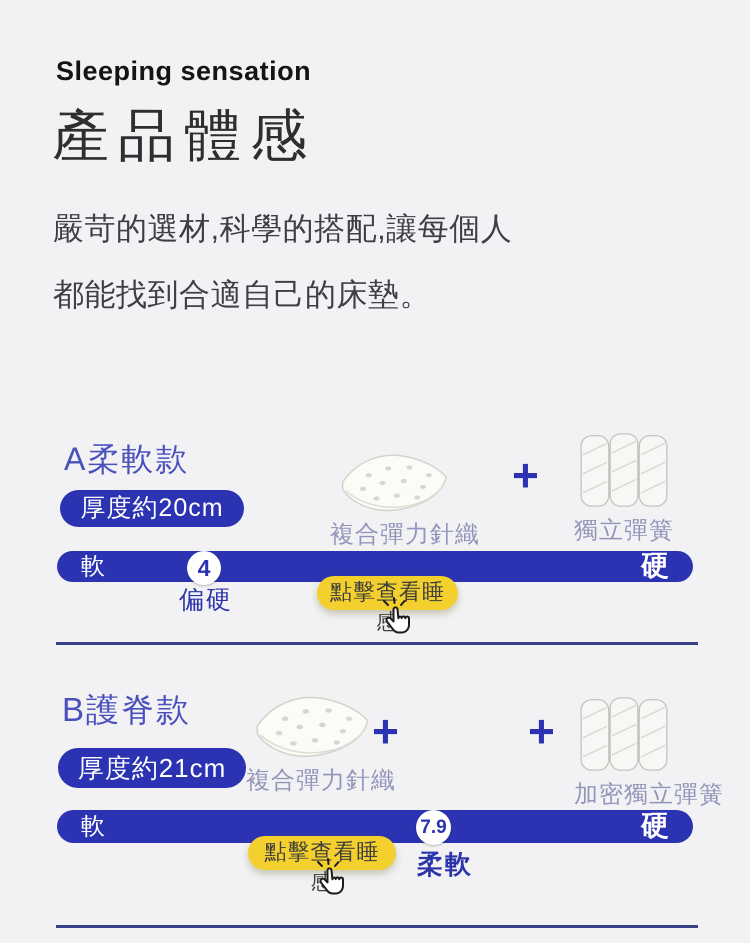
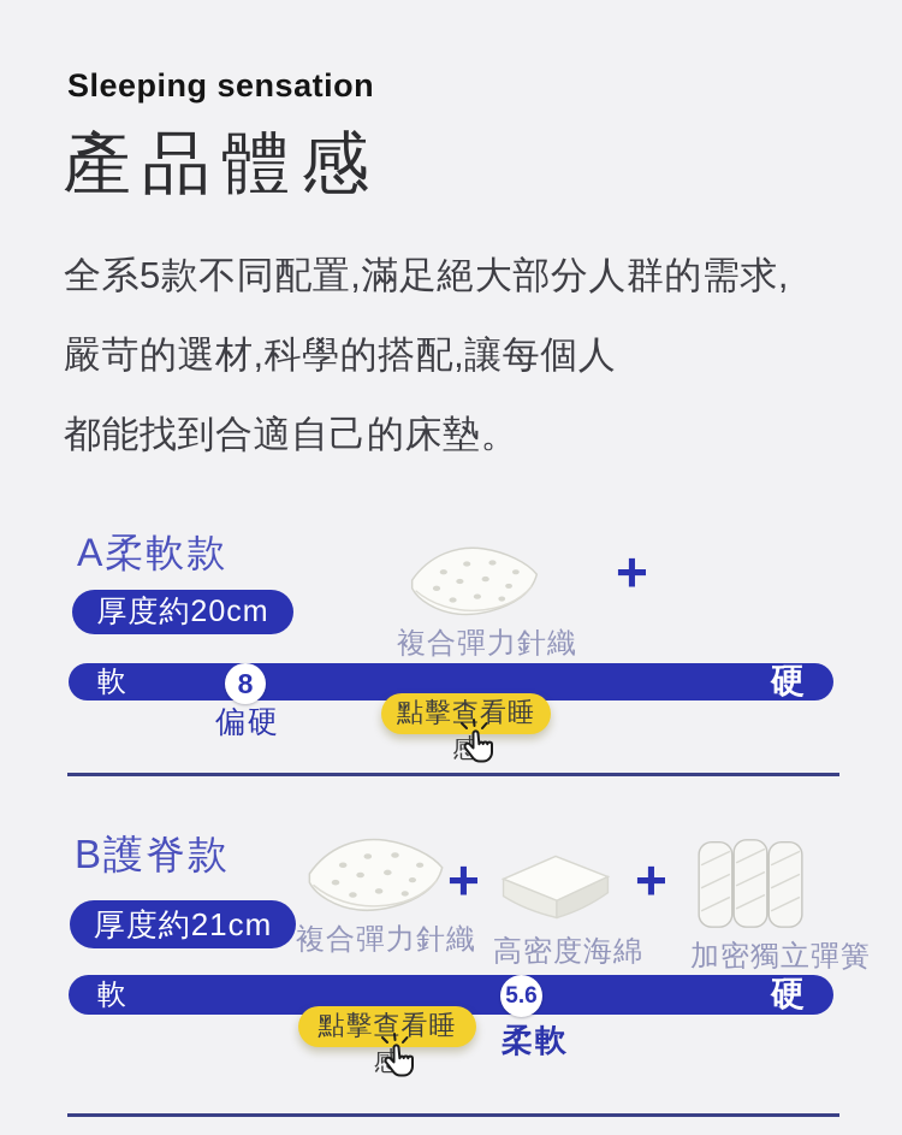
  Sleeping sensation
  產品體感
+ 全系5款不同配置,滿足絕大部分人群的需求,
  嚴苛的選材,科學的搭配,讓每個人
  都能找到合適自己的床墊。
  A柔軟款
  厚度約20cm
  複合彈力針織
  +
- 獨立彈簧
  軟
  硬
- 4
+ 8
  偏硬
  點擊查看睡
  B護脊款
  厚度約21cm
  複合彈力針織
  +
+ 高密度海綿
  +
  加密獨立彈簧
  軟
  硬
- 7.9
+ 5.6
  柔軟
  點擊查看睡
